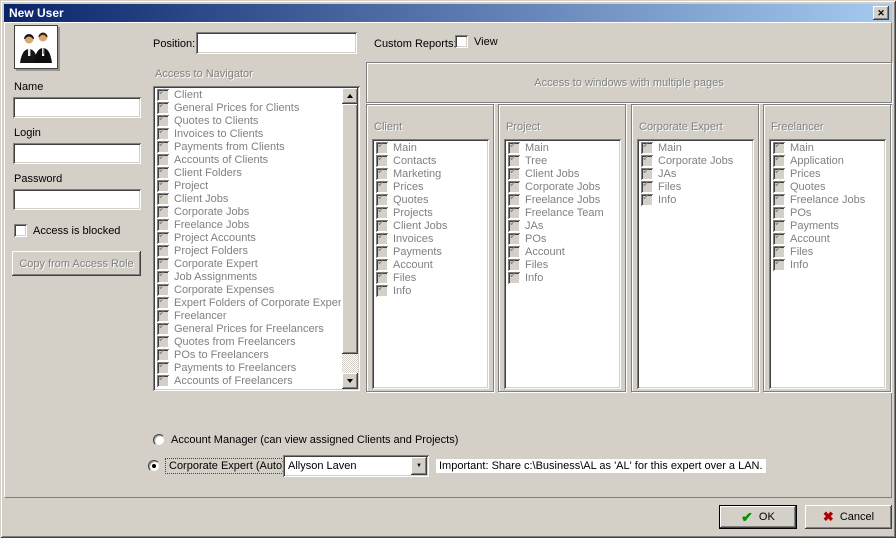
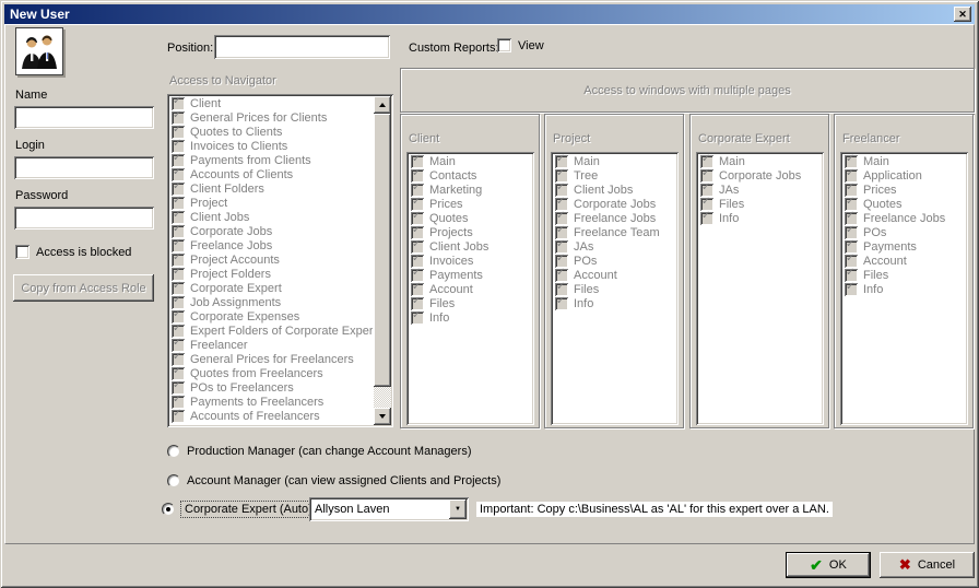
  New User
  ✕
  Name
  Login
  Password
  Access is blocked
  Copy from Access Role
  Position:
  Custom Reports
  View
  Access to Navigator
  ✓
  Client
  ✓
  General Prices for Clients
  ✓
  Quotes to Clients
  ✓
  Invoices to Clients
  ✓
  Payments from Clients
  ✓
  Accounts of Clients
  ✓
  Client Folders
  ✓
  Project
  ✓
  Client Jobs
  ✓
  Corporate Jobs
  ✓
  Freelance Jobs
  ✓
  Project Accounts
  ✓
  Project Folders
  ✓
  Corporate Expert
  ✓
  Job Assignments
  ✓
  Corporate Expenses
  ✓
  Expert Folders of Corporate Exper
  ✓
  Freelancer
  ✓
  General Prices for Freelancers
  ✓
  Quotes from Freelancers
  ✓
  POs to Freelancers
  ✓
  Payments to Freelancers
  ✓
  Accounts of Freelancers
  Access to windows with multiple pages
  Client
  ✓
  Main
  ✓
  Contacts
  ✓
  Marketing
  ✓
  Prices
  ✓
  Quotes
  ✓
  Projects
  ✓
  Client Jobs
  ✓
  Invoices
  ✓
  Payments
  ✓
  Account
  ✓
  Files
  ✓
  Info
  Project
  ✓
  Main
  ✓
  Tree
  ✓
  Client Jobs
  ✓
  Corporate Jobs
  ✓
  Freelance Jobs
  ✓
  Freelance Team
  ✓
  JAs
  ✓
  POs
  ✓
  Account
  ✓
  Files
  ✓
  Info
  Corporate Expert
  ✓
  Main
  ✓
  Corporate Jobs
  ✓
  JAs
  ✓
  Files
  ✓
  Info
  Freelancer
  ✓
  Main
  ✓
  Application
  ✓
  Prices
  ✓
  Quotes
  ✓
  Freelance Jobs
  ✓
  POs
  ✓
  Payments
  ✓
  Account
  ✓
  Files
  ✓
  Info
+ Production Manager (can change Account Managers)
  Account Manager (can view assigned Clients and Projects)
  Corporate Expert (Auto
  Allyson Laven
- Important: Share c:\Business\AL as 'AL' for this expert over a LAN.
+ Important: Copy c:\Business\AL as 'AL' for this expert over a LAN.
  ✔
  OK
  ✖
  Cancel
